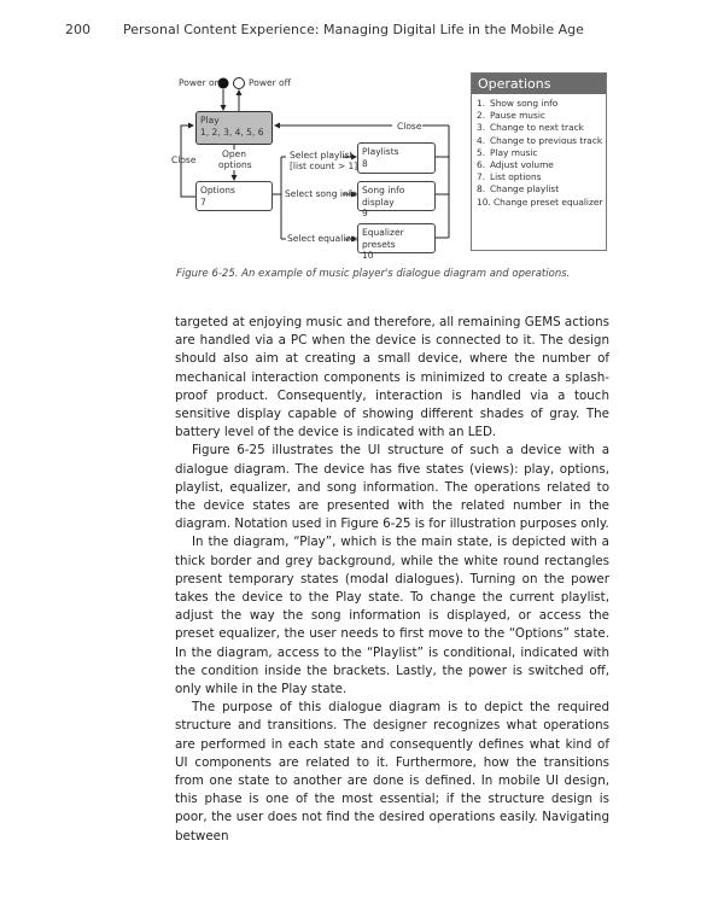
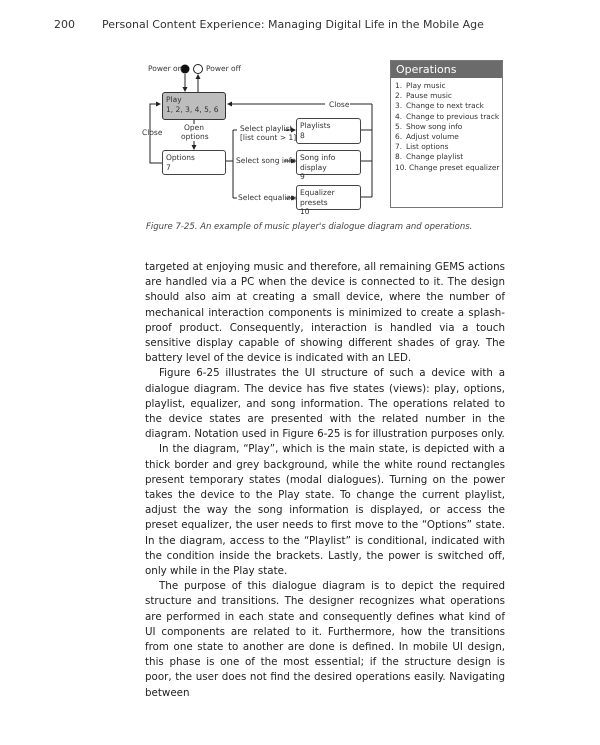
  200 Personal Content Experience: Managing Digital Life in the Mobile Age
  Power on
  Power off
  Play
  1, 2, 3, 4, 5, 6
  Close
  Open
  options
  Options
  7
  Select playlist
  [list count > 1]
  Select song info
  Select equalize
  Close
  Playlists
  8
  Song info display
  9
  Equalizer presets
  10
  Operations
  1.
- Show song info
+ Play music
  2.
  Pause music
  3.
  Change to next track
  4.
  Change to previous track
  5.
- Play music
+ Show song info
  6.
  Adjust volume
  7.
  List options
  8.
  Change playlist
  10.
  Change preset equalizer
- Figure 6-25. An example of music player's dialogue diagram and operations.
+ Figure 7-25. An example of music player's dialogue diagram and operations.
  targeted at enjoying music and therefore, all remaining GEMS actions are handled via a PC when the device is connected to it. The design should also aim at creating a small device, where the number of mechanical interaction components is minimized to create a splash-proof product. Consequently, interaction is handled via a touch sensitive display capable of showing different shades of gray. The battery level of the device is indicated with an LED.
  Figure 6-25 illustrates the UI structure of such a device with a dialogue diagram. The device has five states (views): play, options, playlist, equalizer, and song information. The operations related to the device states are presented with the related number in the diagram. Notation used in Figure 6-25 is for illustration purposes only.
  In the diagram, “Play”, which is the main state, is depicted with a thick border and grey background, while the white round rectangles present temporary states (modal dialogues). Turning on the power takes the device to the Play state. To change the current playlist, adjust the way the song information is displayed, or access the preset equalizer, the user needs to first move to the “Options” state. In the diagram, access to the “Playlist” is conditional, indicated with the condition inside the brackets. Lastly, the power is switched off, only while in the Play state.
  The purpose of this dialogue diagram is to depict the required structure and transitions. The designer recognizes what operations are performed in each state and consequently defines what kind of UI components are related to it. Furthermore, how the transitions from one state to another are done is defined. In mobile UI design, this phase is one of the most essential; if the structure design is poor, the user does not find the desired operations easily. Navigating between
